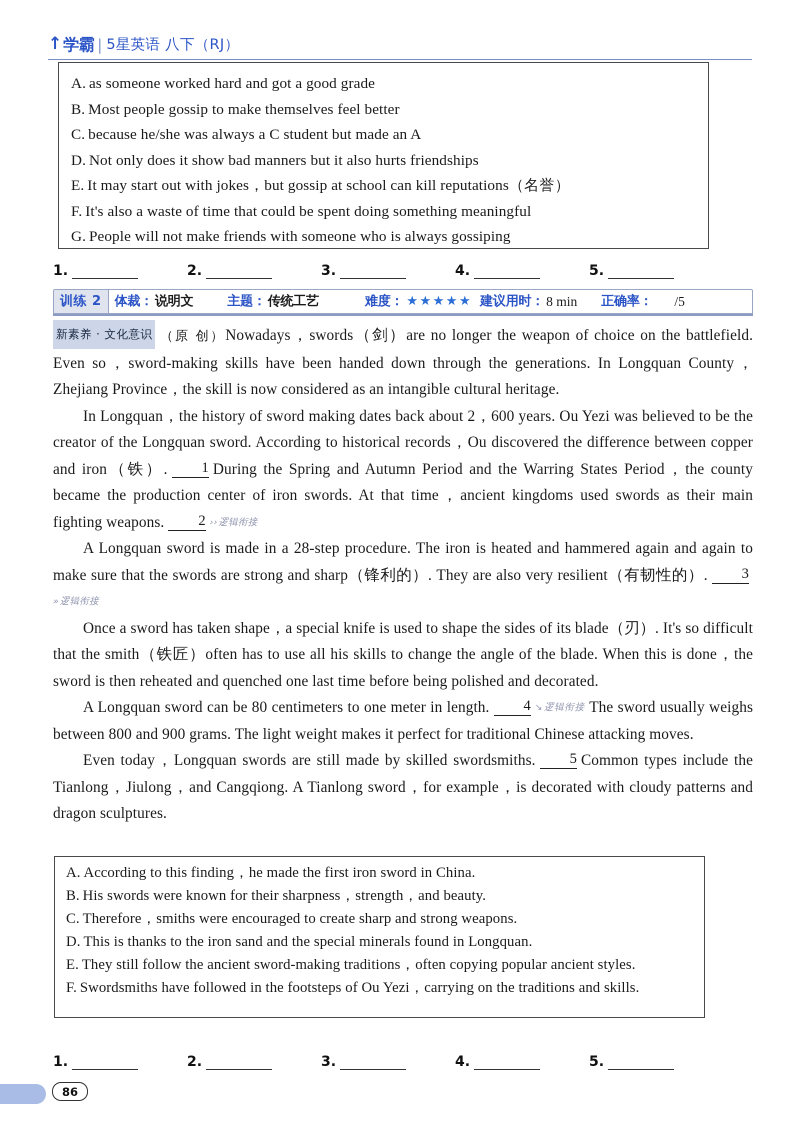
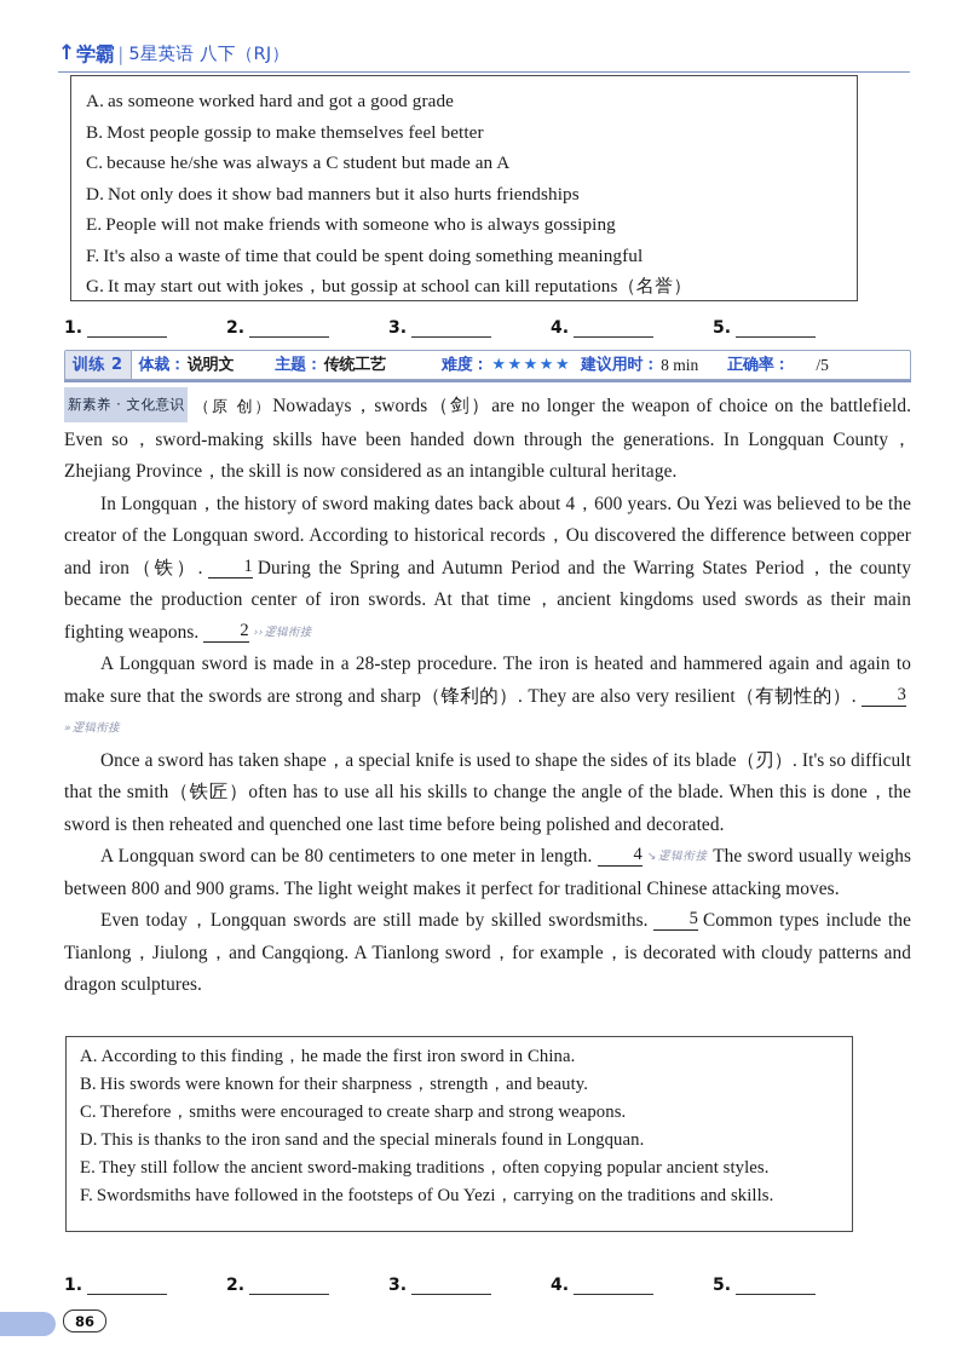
  ↑
  学霸
  |
  5星英语 八下（RJ）
  A. as someone worked hard and got a good grade
  B. Most people gossip to make themselves feel better
  C. because he/she was always a C student but made an A
  D. Not only does it show bad manners but it also hurts friendships
- E. It may start out with jokes，but gossip at school can kill reputations（名誉）
+ E. People will not make friends with someone who is always gossiping
  F. It's also a waste of time that could be spent doing something meaningful
- G. People will not make friends with someone who is always gossiping
+ G. It may start out with jokes，but gossip at school can kill reputations（名誉）
  1.
  2.
  3.
  4.
  5.
  训练 2
  体裁：
  说明文
  主题：
  传统工艺
  难度：
  ★★★★★
  建议用时：
  8 min
  正确率：
  /5
  新素养 · 文化意识 （原 创）Nowadays，swords（剑）are no longer the weapon of choice on the battlefield. Even so，sword-making skills have been handed down through the generations. In Longquan County，Zhejiang Province，the skill is now considered as an intangible cultural heritage.
- In Longquan，the history of sword making dates back about 2，600 years. Ou Yezi was believed to be the creator of the Longquan sword. According to historical records，Ou discovered the difference between copper and iron（铁）. 1 During the Spring and Autumn Period and the Warring States Period，the county became the production center of iron swords. At that time，ancient kingdoms used swords as their main fighting weapons. 2 ››逻辑衔接
+ In Longquan，the history of sword making dates back about 4，600 years. Ou Yezi was believed to be the creator of the Longquan sword. According to historical records，Ou discovered the difference between copper and iron（铁）. 1 During the Spring and Autumn Period and the Warring States Period，the county became the production center of iron swords. At that time，ancient kingdoms used swords as their main fighting weapons. 2 ››逻辑衔接
  A Longquan sword is made in a 28-step procedure. The iron is heated and hammered again and again to make sure that the swords are strong and sharp（锋利的）. They are also very resilient（有韧性的）. 3»逻辑衔接
  Once a sword has taken shape，a special knife is used to shape the sides of its blade（刃）. It's so difficult that the smith（铁匠）often has to use all his skills to change the angle of the blade. When this is done，the sword is then reheated and quenched one last time before being polished and decorated.
  A Longquan sword can be 80 centimeters to one meter in length. 4 ↘逻辑衔接 The sword usually weighs between 800 and 900 grams. The light weight makes it perfect for traditional Chinese attacking moves.
  Even today，Longquan swords are still made by skilled swordsmiths. 5 Common types include the Tianlong，Jiulong，and Cangqiong. A Tianlong sword，for example，is decorated with cloudy patterns and dragon sculptures.
  A. According to this finding，he made the first iron sword in China.
  B. His swords were known for their sharpness，strength，and beauty.
  C. Therefore，smiths were encouraged to create sharp and strong weapons.
  D. This is thanks to the iron sand and the special minerals found in Longquan.
  E. They still follow the ancient sword-making traditions，often copying popular ancient styles.
  F. Swordsmiths have followed in the footsteps of Ou Yezi，carrying on the traditions and skills.
  1.
  2.
  3.
  4.
  5.
  86
